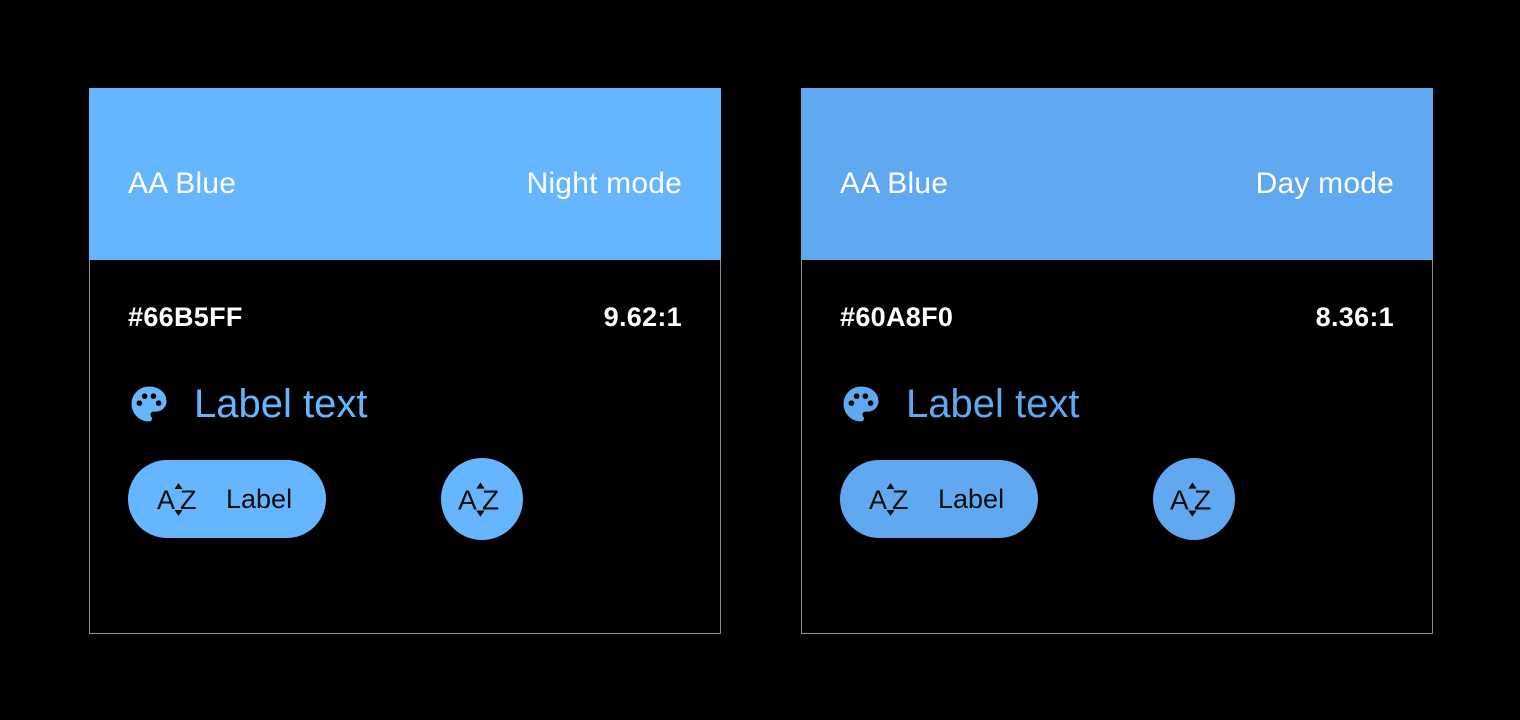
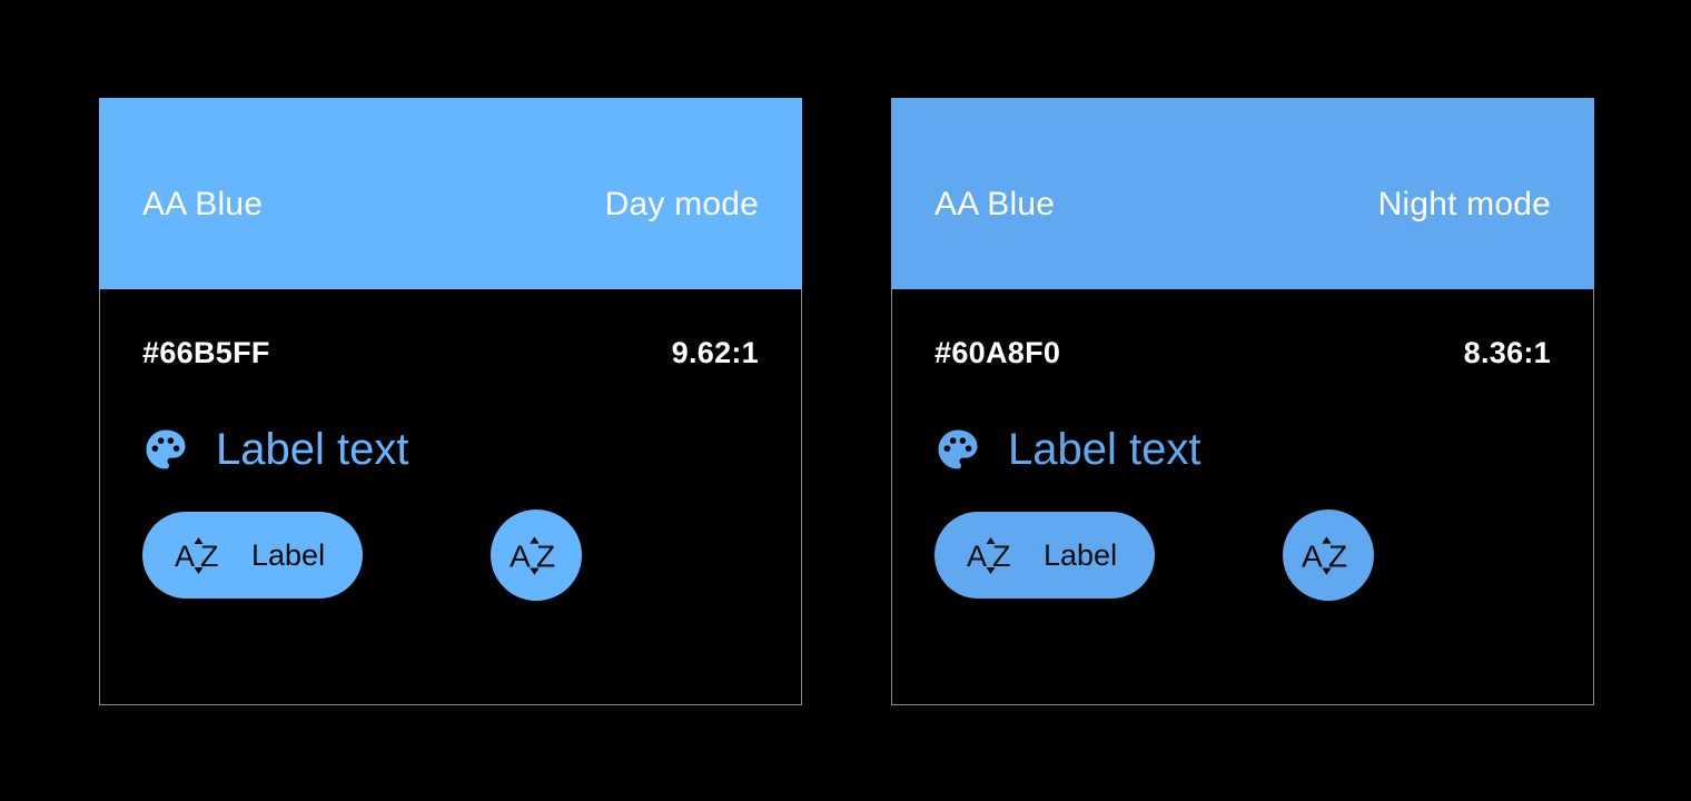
  AA Blue
- Night mode
+ Day mode
  #66B5FF
  9.62:1
  Label text
  A
  Z
  Label
  A
  Z
  AA Blue
- Day mode
+ Night mode
  #60A8F0
  8.36:1
  Label text
  A
  Z
  Label
  A
  Z
